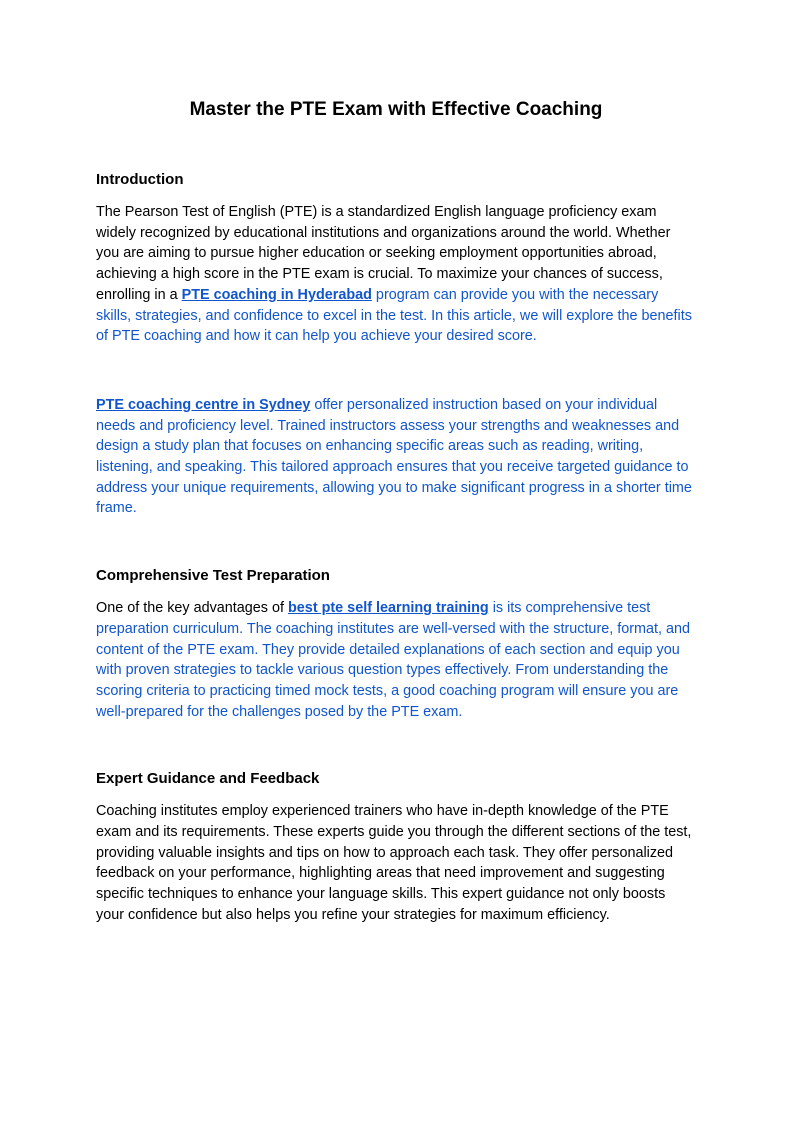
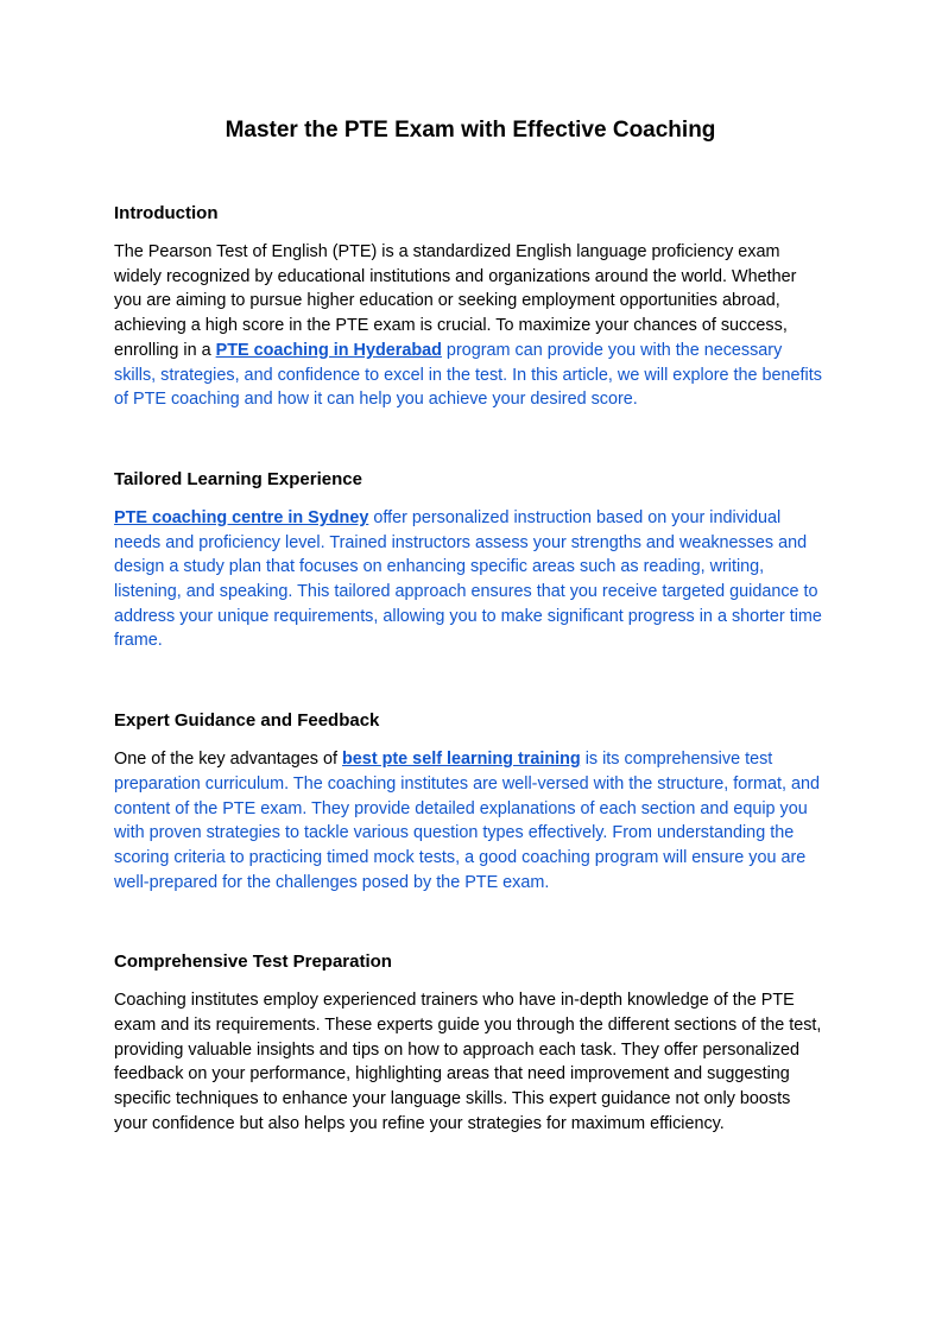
  Master the PTE Exam with Effective Coaching
  Introduction
  The Pearson Test of English (PTE) is a standardized English language proficiency exam widely recognized by educational institutions and organizations around the world. Whether you are aiming to pursue higher education or seeking employment opportunities abroad, achieving a high score in the PTE exam is crucial. To maximize your chances of success, enrolling in a PTE coaching in Hyderabad program can provide you with the necessary skills, strategies, and confidence to excel in the test. In this article, we will explore the benefits of PTE coaching and how it can help you achieve your desired score.
+ Tailored Learning Experience
  PTE coaching centre in Sydney offer personalized instruction based on your individual needs and proficiency level. Trained instructors assess your strengths and weaknesses and design a study plan that focuses on enhancing specific areas such as reading, writing, listening, and speaking. This tailored approach ensures that you receive targeted guidance to address your unique requirements, allowing you to make significant progress in a shorter time frame.
- Comprehensive Test Preparation
+ Expert Guidance and Feedback
  One of the key advantages of best pte self learning training is its comprehensive test preparation curriculum. The coaching institutes are well-versed with the structure, format, and content of the PTE exam. They provide detailed explanations of each section and equip you with proven strategies to tackle various question types effectively. From understanding the scoring criteria to practicing timed mock tests, a good coaching program will ensure you are well-prepared for the challenges posed by the PTE exam.
- Expert Guidance and Feedback
+ Comprehensive Test Preparation
  Coaching institutes employ experienced trainers who have in-depth knowledge of the PTE exam and its requirements. These experts guide you through the different sections of the test, providing valuable insights and tips on how to approach each task. They offer personalized feedback on your performance, highlighting areas that need improvement and suggesting specific techniques to enhance your language skills. This expert guidance not only boosts your confidence but also helps you refine your strategies for maximum efficiency.
